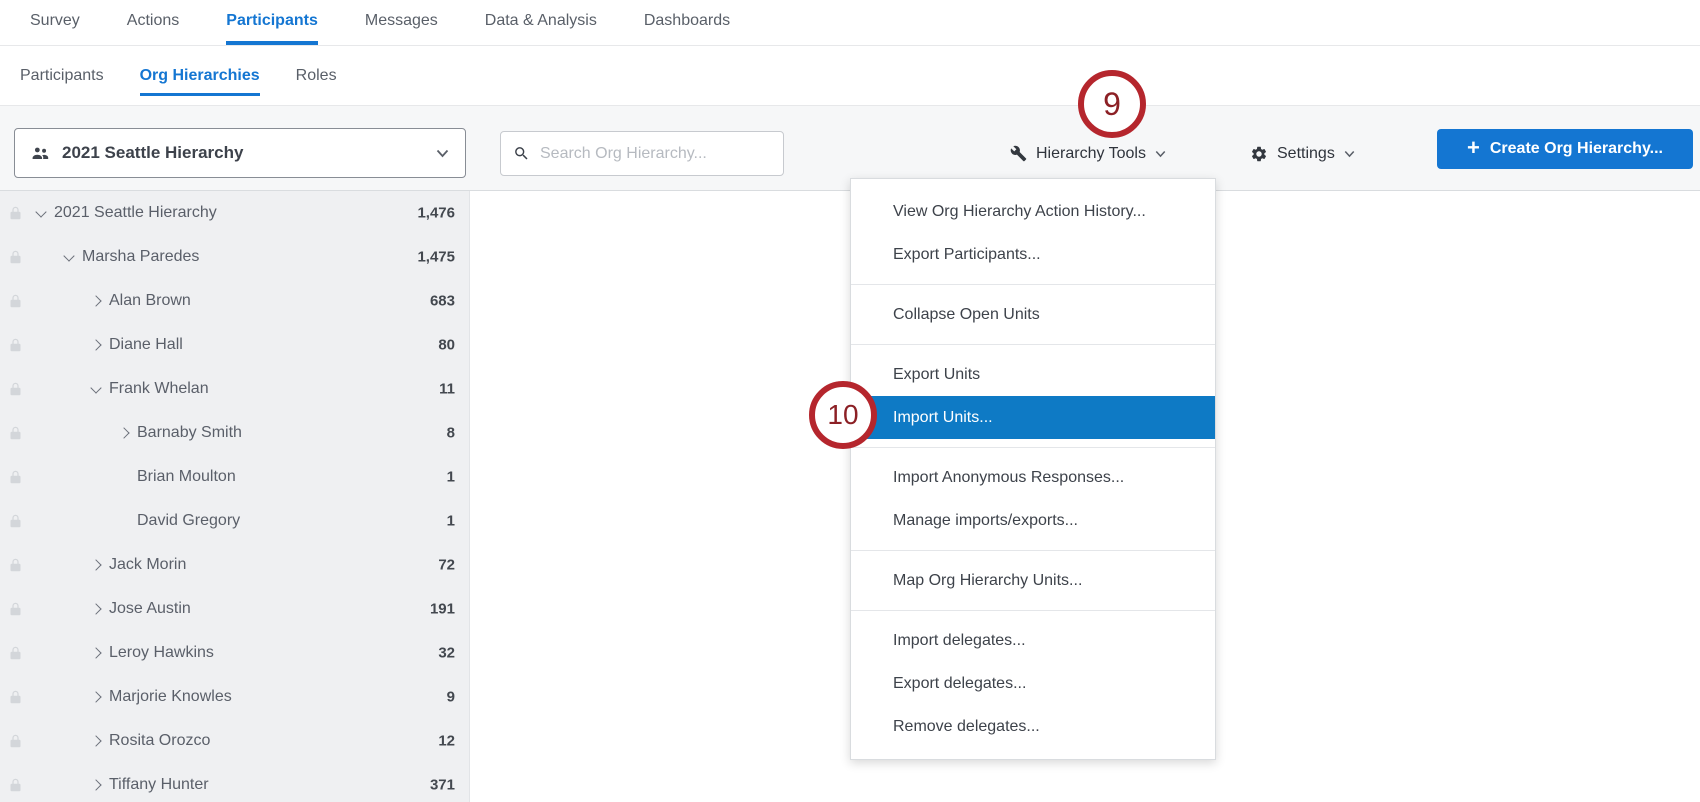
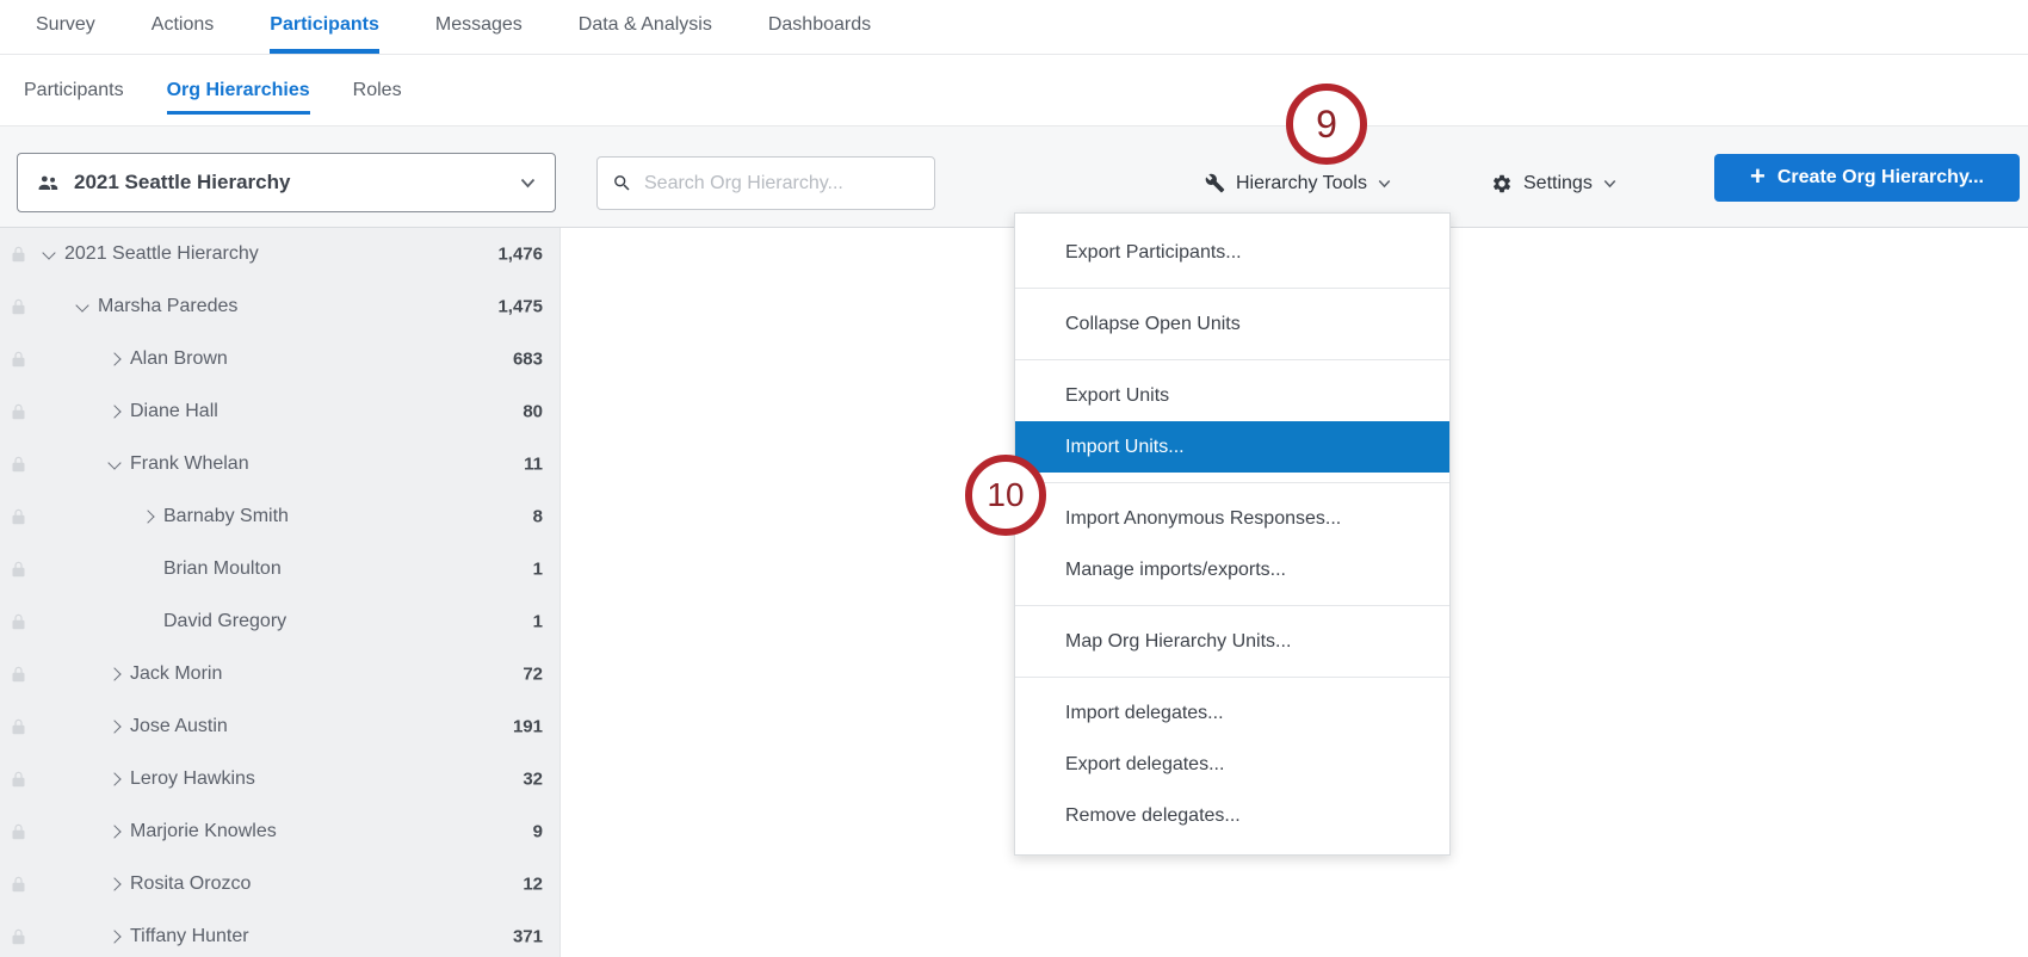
  Survey
  Actions
  Participants
  Messages
  Data & Analysis
  Dashboards
  Participants
  Org Hierarchies
  Roles
  2021 Seattle Hierarchy
  Search Org Hierarchy...
  Hierarchy Tools
  Settings
  +
  Create Org Hierarchy...
  2021 Seattle Hierarchy
  1,476
  Marsha Paredes
  1,475
  Alan Brown
  683
  Diane Hall
  80
  Frank Whelan
  11
  Barnaby Smith
  8
  Brian Moulton
  1
  David Gregory
  1
  Jack Morin
  72
  Jose Austin
  191
  Leroy Hawkins
  32
  Marjorie Knowles
  9
  Rosita Orozco
  12
  Tiffany Hunter
  371
- View Org Hierarchy Action History...
  Export Participants...
  Collapse Open Units
  Export Units
  Import Units...
  Import Anonymous Responses...
  Manage imports/exports...
  Map Org Hierarchy Units...
  Import delegates...
  Export delegates...
  Remove delegates...
  9
  10
